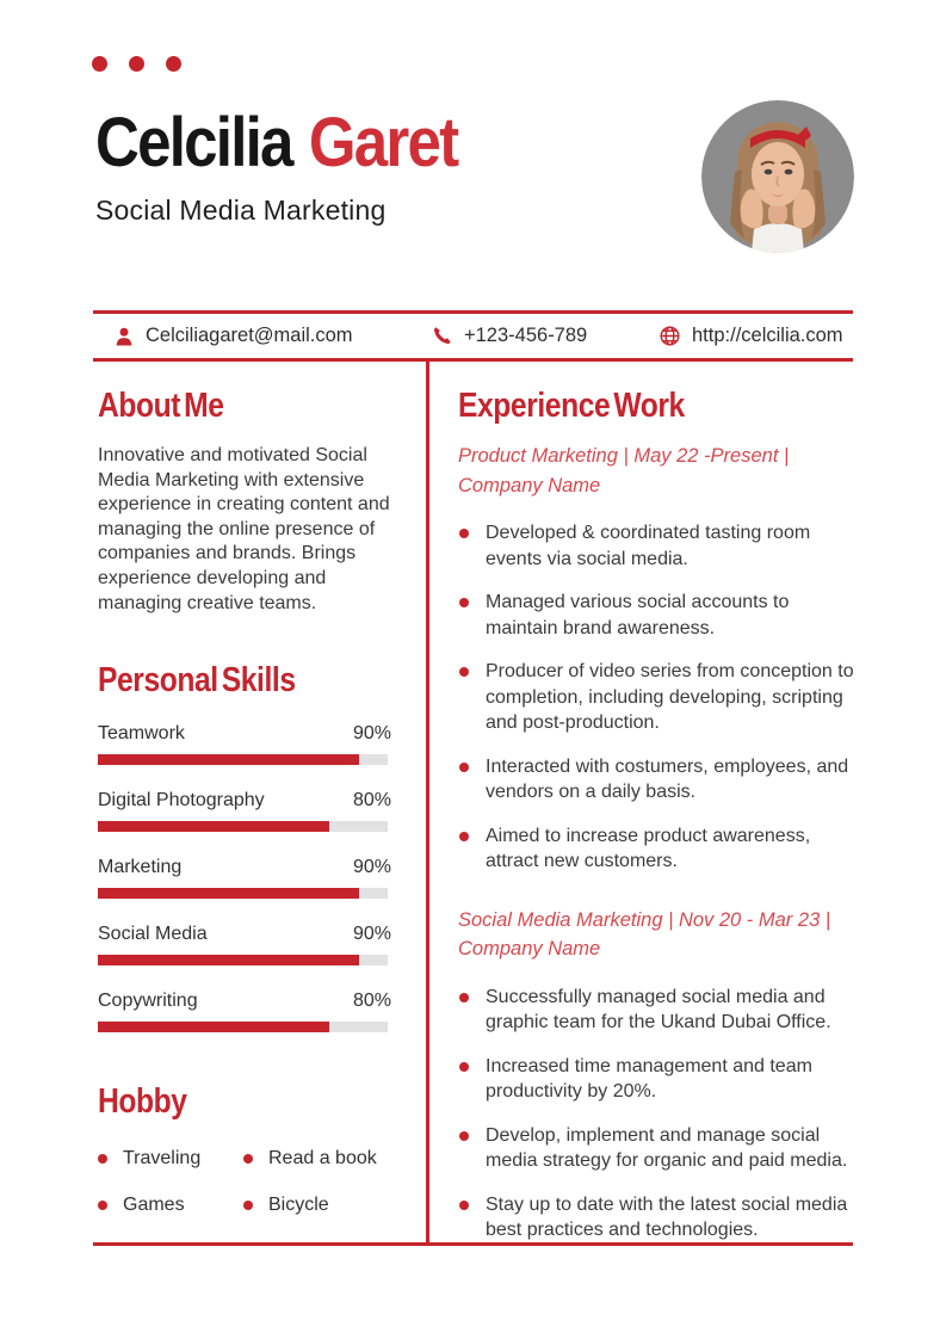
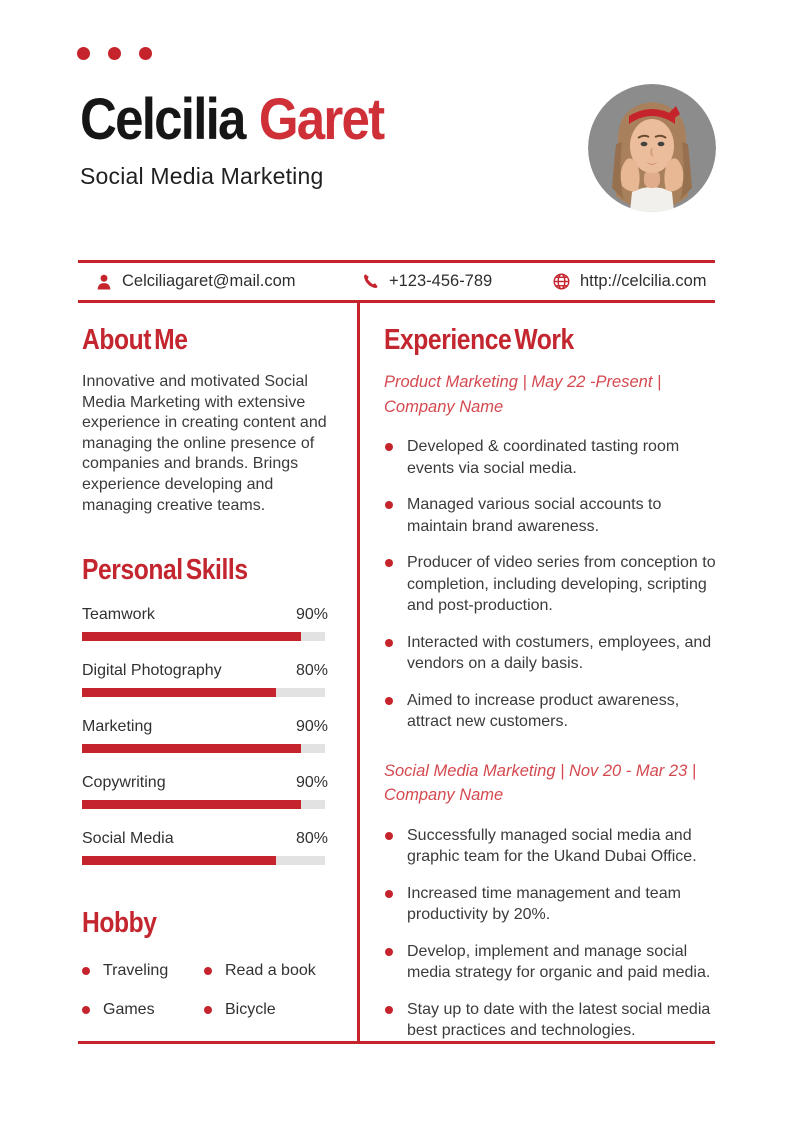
  Celcilia Garet
  Social Media Marketing
  Celciliagaret@mail.com
  +123-456-789
  http://celcilia.com
  About Me
  Innovative and motivated Social Media Marketing with extensive experience in creating content and managing the online presence of companies and brands. Brings experience developing and managing creative teams.
  Personal Skills
  Teamwork
  90%
  Digital Photography
  80%
  Marketing
  90%
- Social Media
+ Copywriting
  90%
- Copywriting
+ Social Media
  80%
  Hobby
  Traveling
  Read a book
  Games
  Bicycle
  Experience Work
  Product Marketing | May 22 -Present | Company Name
  Developed & coordinated tasting room events via social media.
  Managed various social accounts to maintain brand awareness.
  Producer of video series from conception to completion, including developing, scripting and post-production.
  Interacted with costumers, employees, and vendors on a daily basis.
  Aimed to increase product awareness, attract new customers.
  Social Media Marketing | Nov 20 - Mar 23 | Company Name
  Successfully managed social media and graphic team for the Ukand Dubai Office.
  Increased time management and team productivity by 20%.
  Develop, implement and manage social media strategy for organic and paid media.
  Stay up to date with the latest social media best practices and technologies.
